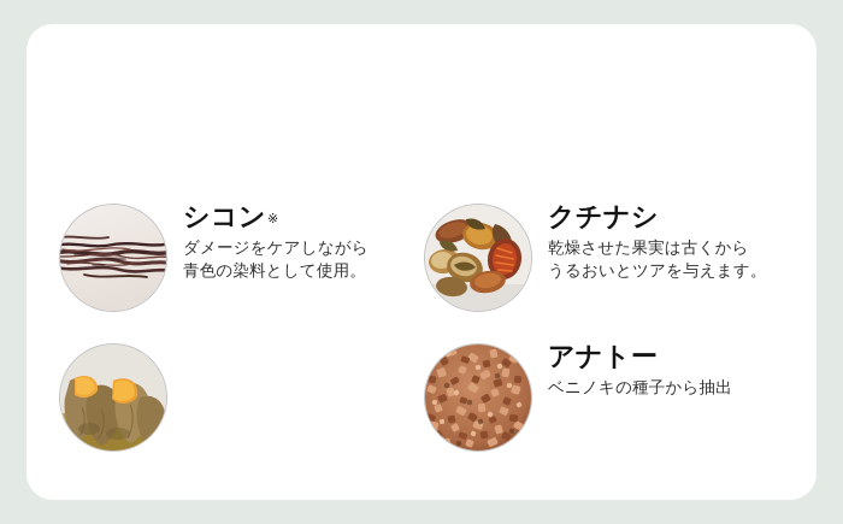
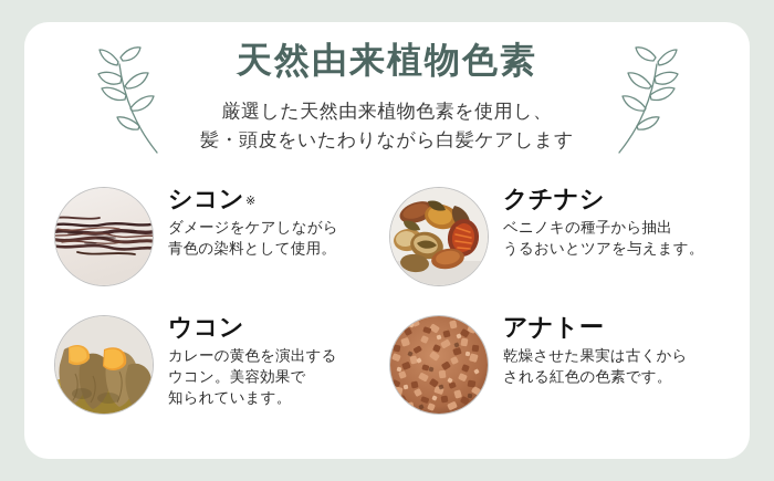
+ 天然由来植物色素
+ 厳選した天然由来植物色素を使用し、
+ 髪・頭皮をいたわりながら白髪ケアします
  シコン※
  ダメージをケアしながら
  青色の染料として使用。
  クチナシ
- 乾燥させた果実は古くから
+ ベニノキの種子から抽出
  うるおいとツアを与えます。
+ ウコン
+ カレーの黄色を演出する
+ ウコン。美容効果で
+ 知られています。
  アナトー
- ベニノキの種子から抽出
+ 乾燥させた果実は古くから
+ される紅色の色素です。
